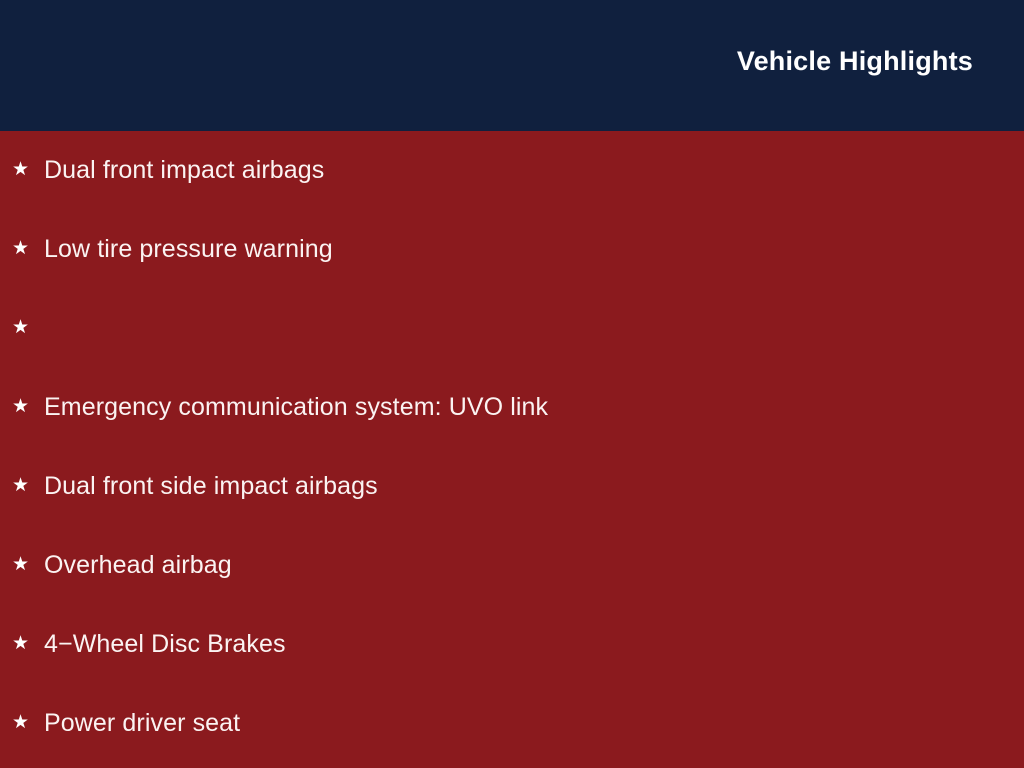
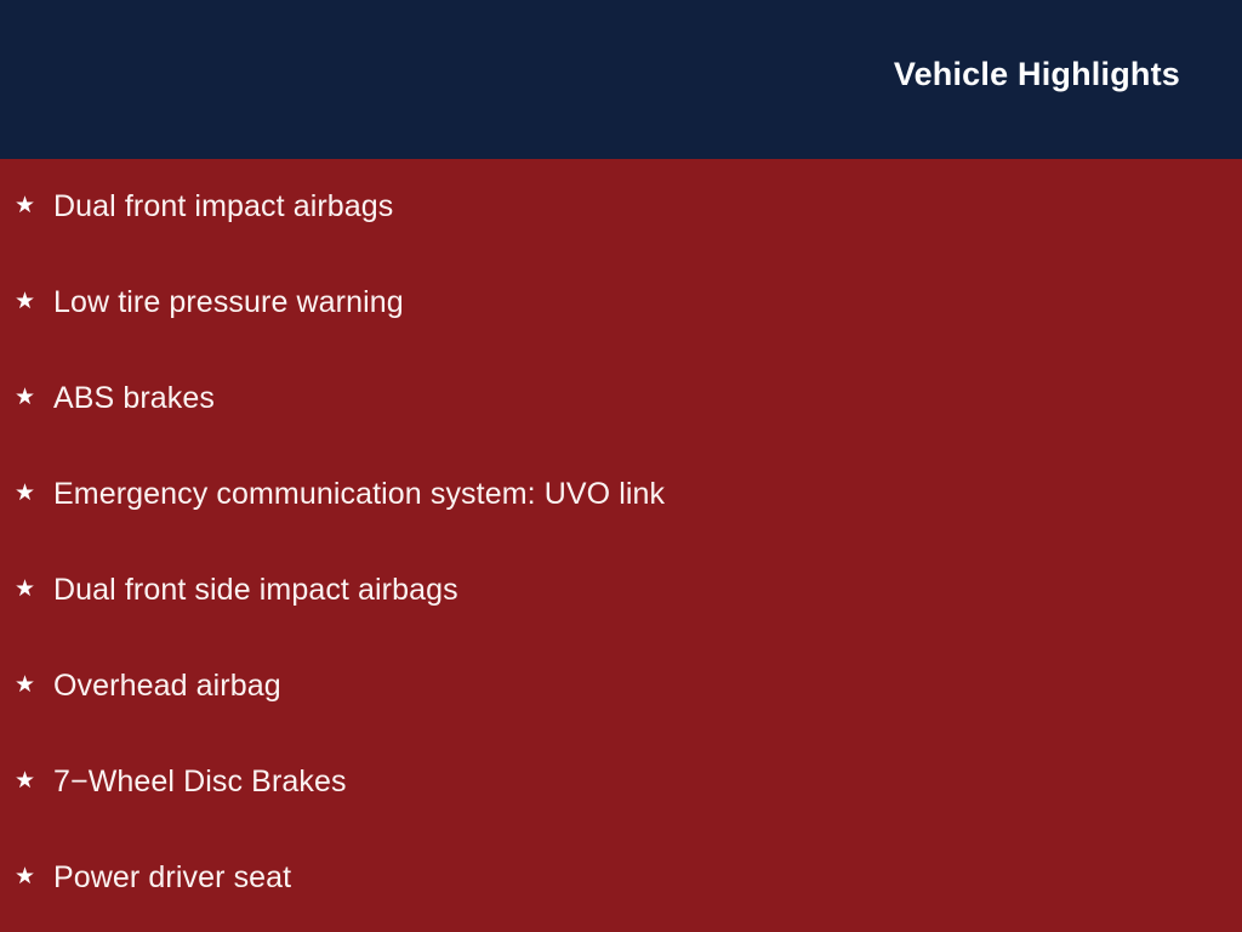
  Vehicle Highlights
  ★
  Dual front impact airbags
  ★
  Low tire pressure warning
  ★
+ ABS brakes
  ★
  Emergency communication system: UVO link
  ★
  Dual front side impact airbags
  ★
  Overhead airbag
  ★
- 4−Wheel Disc Brakes
+ 7−Wheel Disc Brakes
  ★
  Power driver seat
